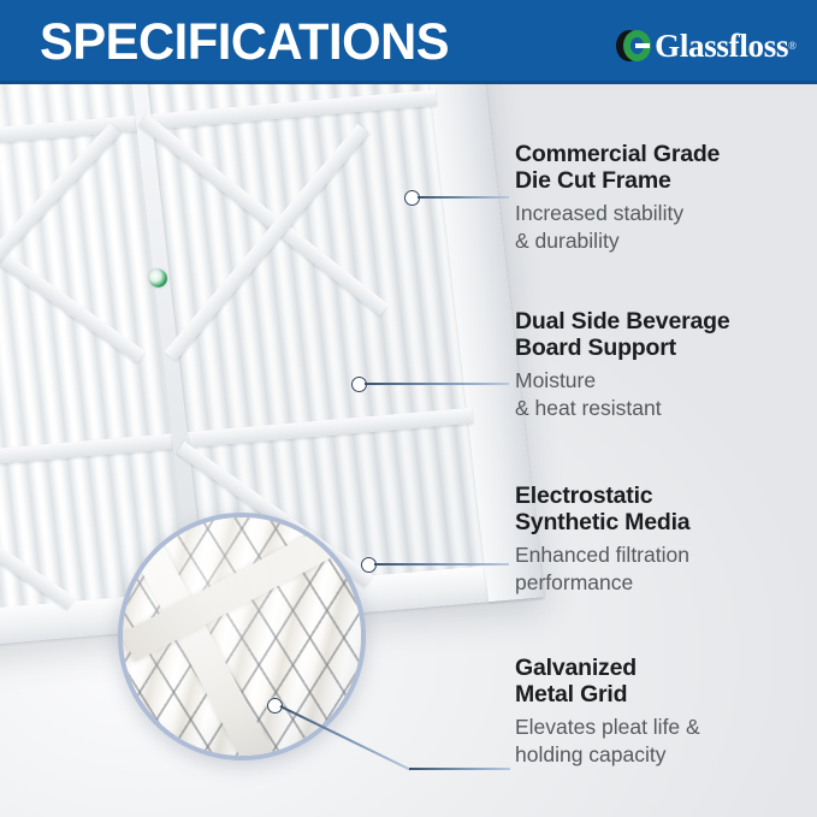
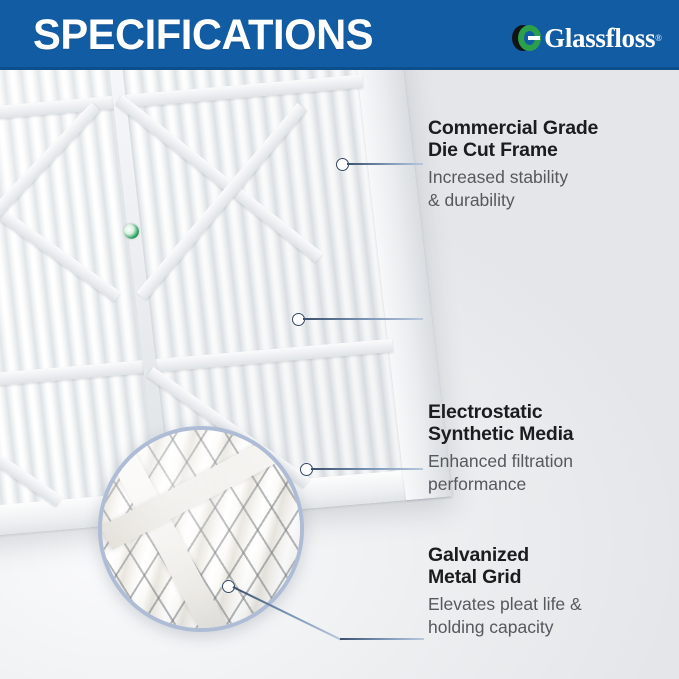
  SPECIFICATIONS
  Glassfloss
  ®
  Commercial Grade
  Die Cut Frame
  Increased stability
  & durability
- Dual Side Beverage
- Board Support
- Moisture
- & heat resistant
  Electrostatic
  Synthetic Media
  Enhanced filtration
  performance
  Galvanized
  Metal Grid
  Elevates pleat life &
  holding capacity
